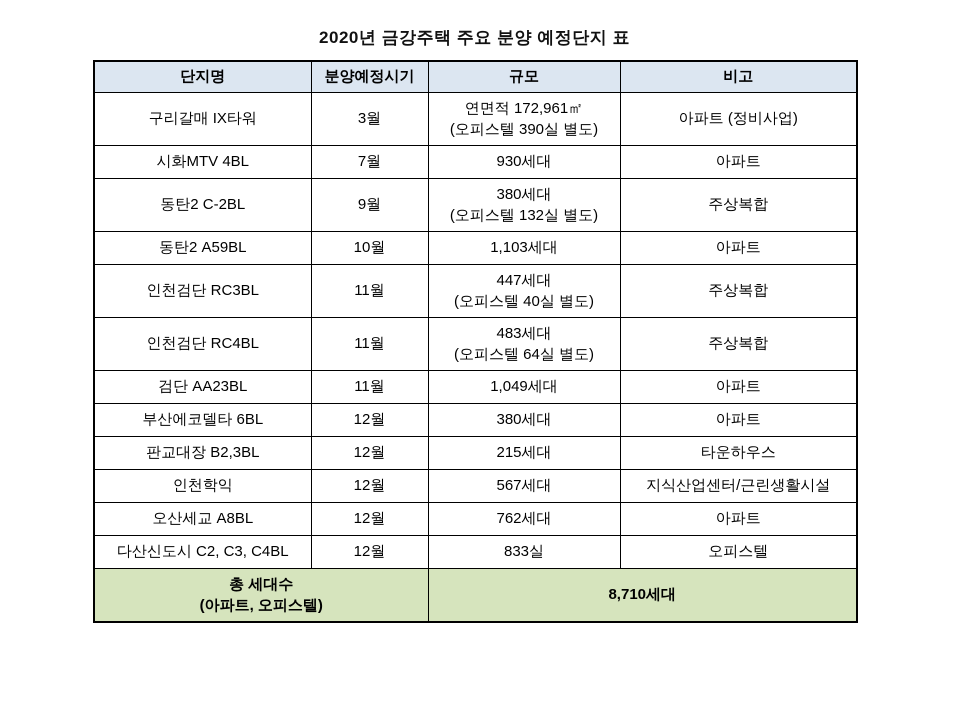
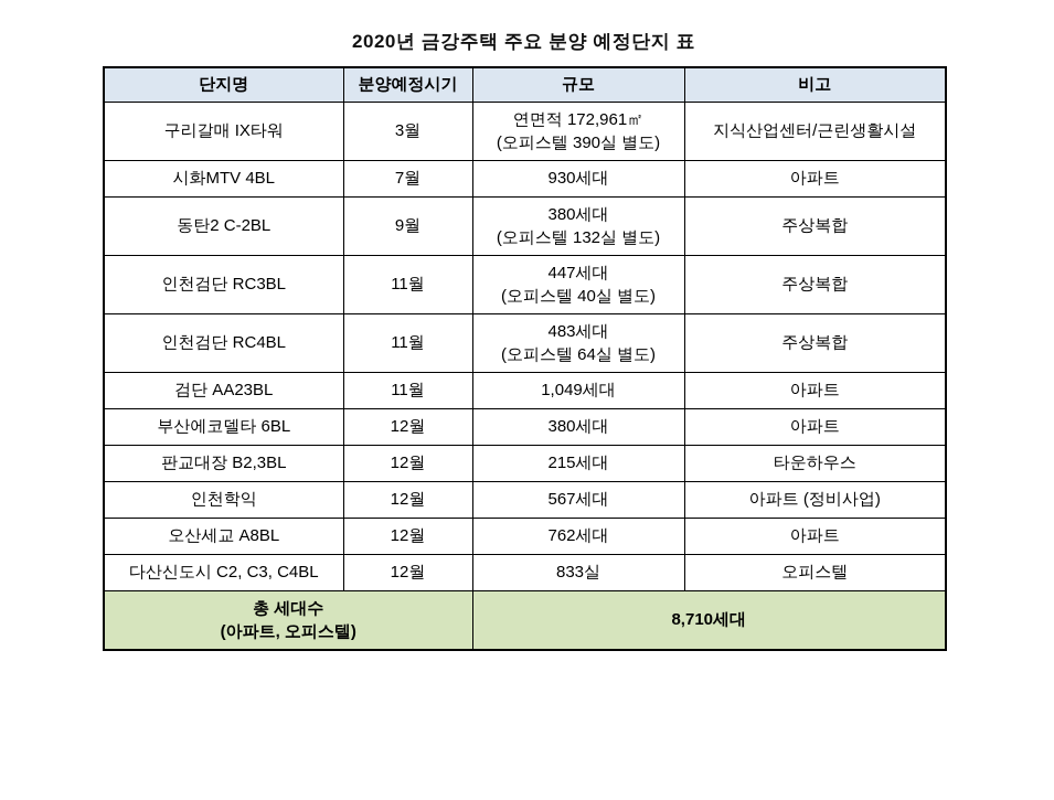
  2020년 금강주택 주요 분양 예정단지 표
  단지명	분양예정시기	규모	비고
- 구리갈매 IX타워	3월	연면적 172,961㎡ (오피스텔 390실 별도)	아파트 (정비사업)
+ 구리갈매 IX타워	3월	연면적 172,961㎡ (오피스텔 390실 별도)	지식산업센터/근린생활시설
  시화MTV 4BL	7월	930세대	아파트
  동탄2 C-2BL	9월	380세대 (오피스텔 132실 별도)	주상복합
- 동탄2 A59BL	10월	1,103세대	아파트
  인천검단 RC3BL	11월	447세대 (오피스텔 40실 별도)	주상복합
  인천검단 RC4BL	11월	483세대 (오피스텔 64실 별도)	주상복합
  검단 AA23BL	11월	1,049세대	아파트
  부산에코델타 6BL	12월	380세대	아파트
  판교대장 B2,3BL	12월	215세대	타운하우스
- 인천학익	12월	567세대	지식산업센터/근린생활시설
+ 인천학익	12월	567세대	아파트 (정비사업)
  오산세교 A8BL	12월	762세대	아파트
  다산신도시 C2, C3, C4BL	12월	833실	오피스텔
  총 세대수 (아파트, 오피스텔)	8,710세대
